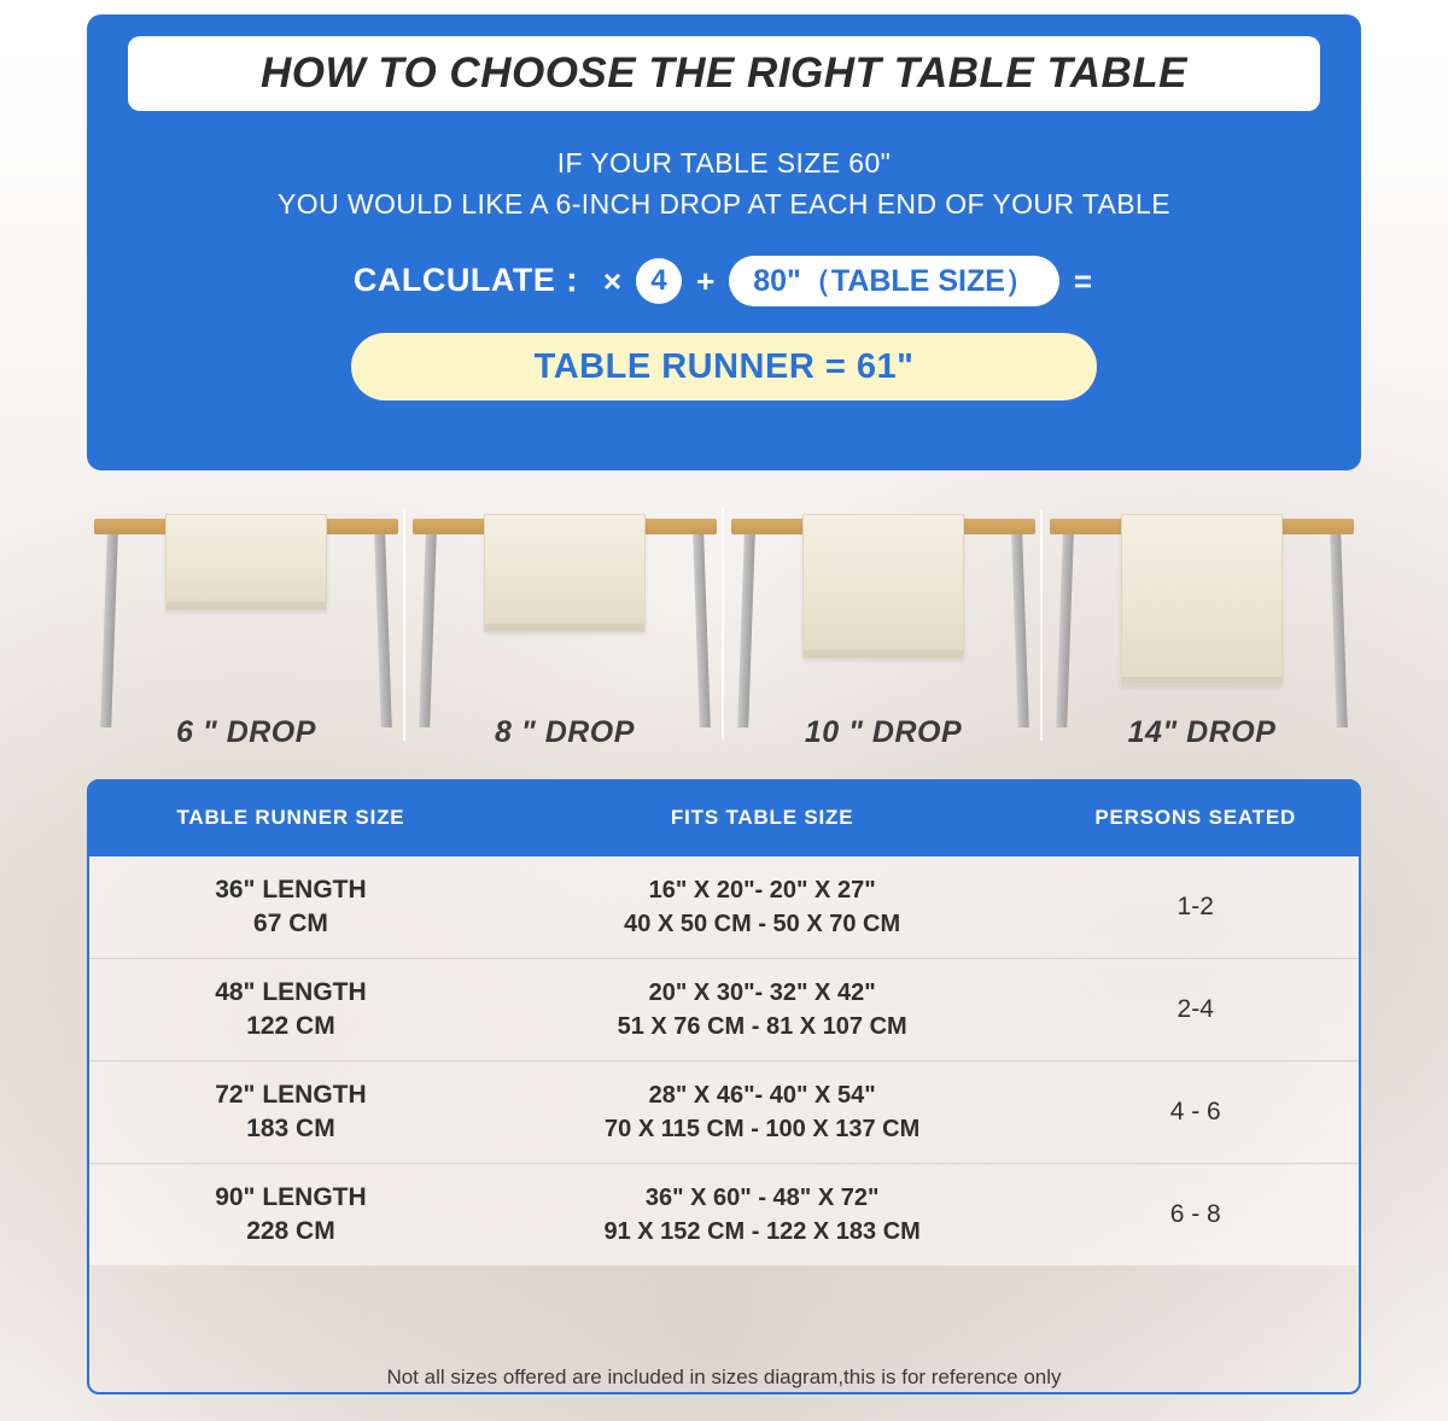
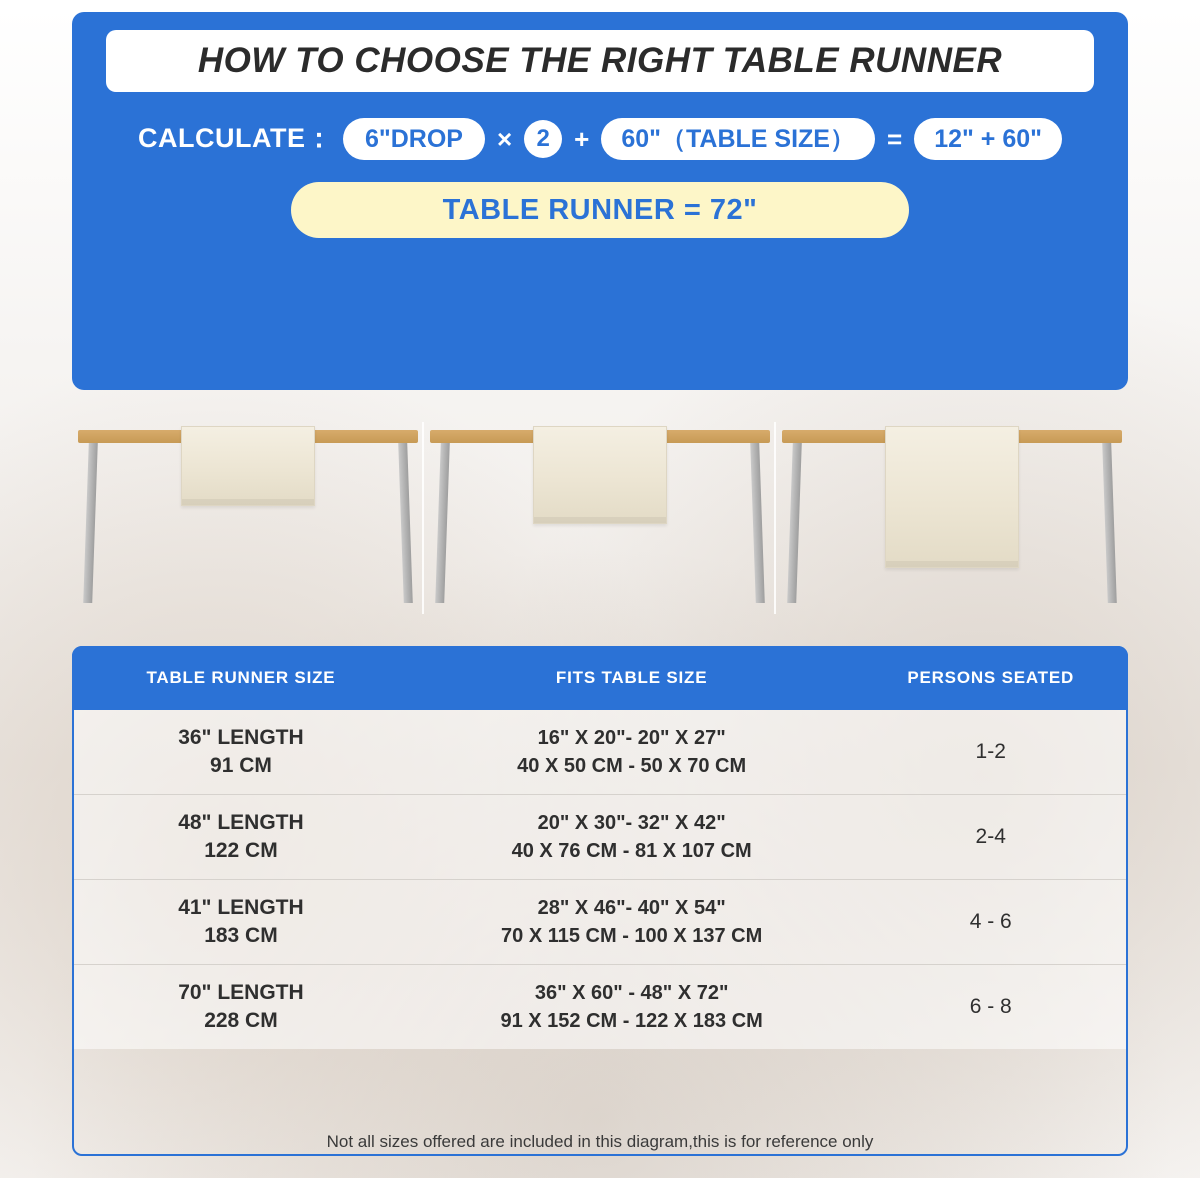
- HOW TO CHOOSE THE RIGHT TABLE TABLE
+ HOW TO CHOOSE THE RIGHT TABLE RUNNER
- IF YOUR TABLE SIZE 60"
- YOU WOULD LIKE A 6-INCH DROP AT EACH END OF YOUR TABLE
  CALCULATE：
+ 6"DROP
  ×
- 4
+ 2
  +
- 80"（TABLE SIZE）
+ 60"（TABLE SIZE）
  =
+ 12" + 60"
- TABLE RUNNER = 61"
+ TABLE RUNNER = 72"
- 6 " DROP
- 8 " DROP
- 10 " DROP
- 14" DROP
  TABLE RUNNER SIZE	FITS TABLE SIZE	PERSONS SEATED
- 36" LENGTH 67 CM	16" X 20"- 20" X 27" 40 X 50 CM - 50 X 70 CM	1-2
+ 36" LENGTH 91 CM	16" X 20"- 20" X 27" 40 X 50 CM - 50 X 70 CM	1-2
- 48" LENGTH 122 CM	20" X 30"- 32" X 42" 51 X 76 CM - 81 X 107 CM	2-4
+ 48" LENGTH 122 CM	20" X 30"- 32" X 42" 40 X 76 CM - 81 X 107 CM	2-4
- 72" LENGTH 183 CM	28" X 46"- 40" X 54" 70 X 115 CM - 100 X 137 CM	4 - 6
+ 41" LENGTH 183 CM	28" X 46"- 40" X 54" 70 X 115 CM - 100 X 137 CM	4 - 6
- 90" LENGTH 228 CM	36" X 60" - 48" X 72" 91 X 152 CM - 122 X 183 CM	6 - 8
+ 70" LENGTH 228 CM	36" X 60" - 48" X 72" 91 X 152 CM - 122 X 183 CM	6 - 8
- Not all sizes offered are included in sizes diagram,this is for reference only
+ Not all sizes offered are included in this diagram,this is for reference only
